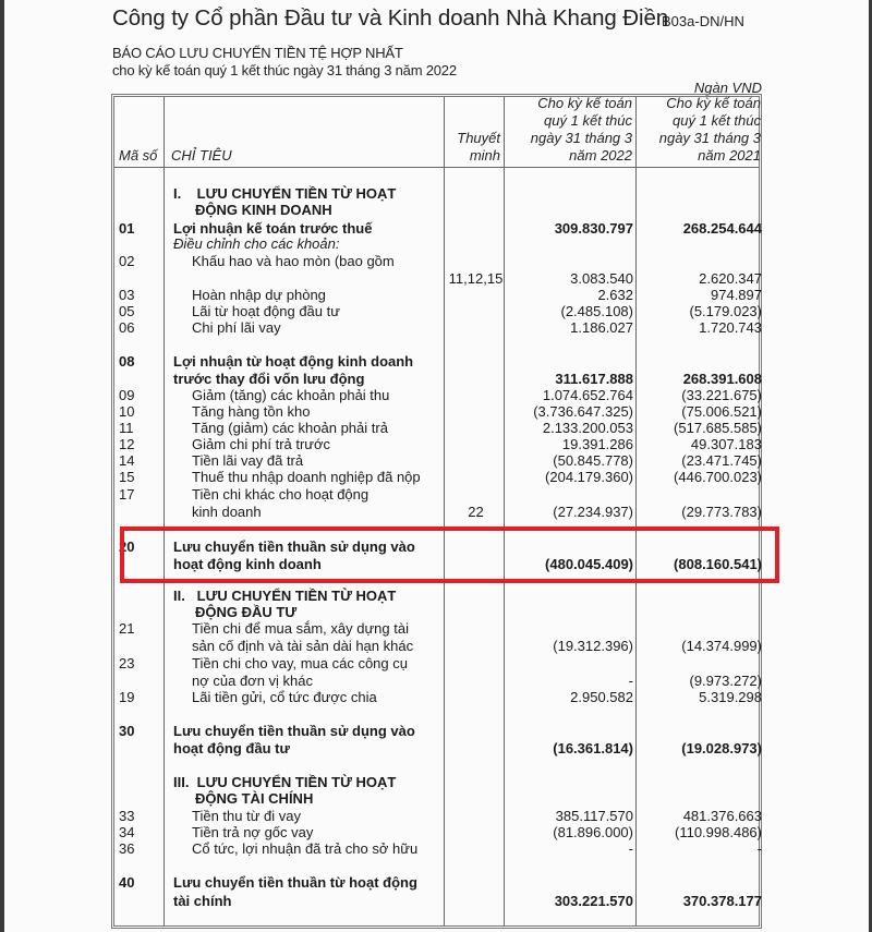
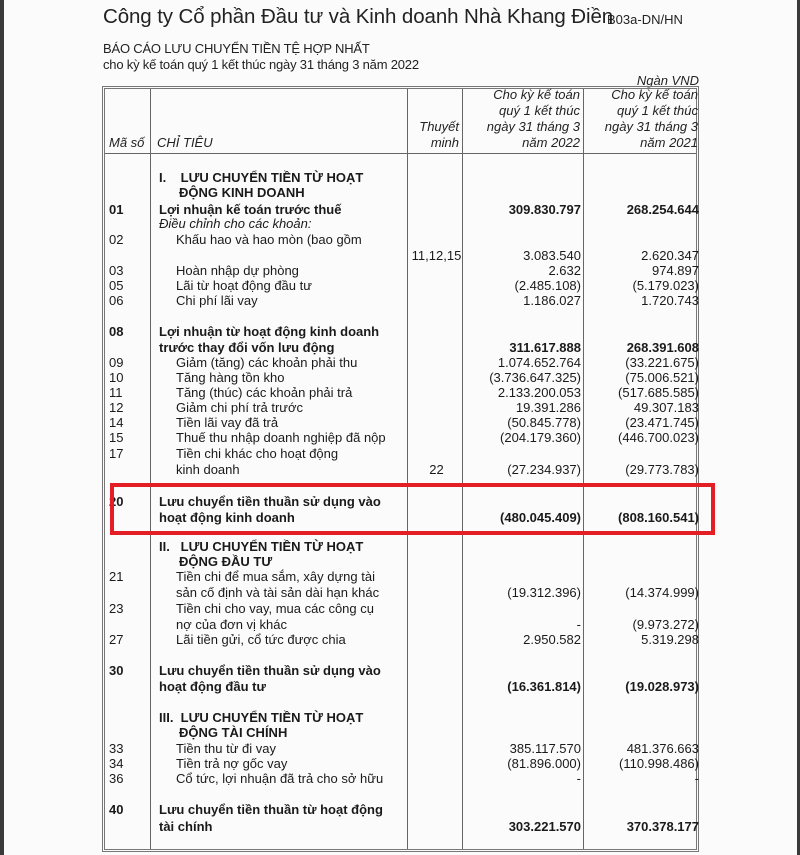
  Công ty Cổ phần Đầu tư và Kinh doanh Nhà Khang Điền
  B03a-DN/HN
  BÁO CÁO LƯU CHUYỂN TIỀN TỆ HỢP NHẤT
  cho kỳ kế toán quý 1 kết thúc ngày 31 tháng 3 năm 2022
  Ngàn VND
  Mã số
  CHỈ TIÊU
  Thuyết
  minh
  Cho kỳ kế toán
  quý 1 kết thúc
  ngày 31 tháng 3
  năm 2022
  Cho kỳ kế toán
  quý 1 kết thúc
  ngày 31 tháng 3
  năm 2021
  I. LƯU CHUYỂN TIỀN TỪ HOẠT
  ĐỘNG KINH DOANH
  01
  Lợi nhuận kế toán trước thuế
  309.830.797
  268.254.644
  Điều chỉnh cho các khoản:
  02
  Khấu hao và hao mòn (bao gồm
  11,12,15
  3.083.540
  2.620.347
  03
  Hoàn nhập dự phòng
  2.632
  974.897
  05
  Lãi từ hoạt động đầu tư
  (2.485.108)
  (5.179.023)
  06
  Chi phí lãi vay
  1.186.027
  1.720.743
  08
  Lợi nhuận từ hoạt động kinh doanh
  trước thay đổi vốn lưu động
  311.617.888
  268.391.608
  09
  Giảm (tăng) các khoản phải thu
  1.074.652.764
  (33.221.675)
  10
  Tăng hàng tồn kho
  (3.736.647.325)
  (75.006.521)
  11
- Tăng (giảm) các khoản phải trả
+ Tăng (thúc) các khoản phải trả
  2.133.200.053
  (517.685.585)
  12
  Giảm chi phí trả trước
  19.391.286
  49.307.183
  14
  Tiền lãi vay đã trả
  (50.845.778)
  (23.471.745)
  15
  Thuế thu nhập doanh nghiệp đã nộp
  (204.179.360)
  (446.700.023)
  17
  Tiền chi khác cho hoạt động
  kinh doanh
  22
  (27.234.937)
  (29.773.783)
  20
  Lưu chuyển tiền thuần sử dụng vào
  hoạt động kinh doanh
  (480.045.409)
  (808.160.541)
  II. LƯU CHUYỂN TIỀN TỪ HOẠT
  ĐỘNG ĐẦU TƯ
  21
  Tiền chi để mua sắm, xây dựng tài
  sản cố định và tài sản dài hạn khác
  (19.312.396)
  (14.374.999)
  23
  Tiền chi cho vay, mua các công cụ
  nợ của đơn vị khác
  -
  (9.973.272)
- 19
+ 27
  Lãi tiền gửi, cổ tức được chia
  2.950.582
  5.319.298
  30
  Lưu chuyển tiền thuần sử dụng vào
  hoạt động đầu tư
  (16.361.814)
  (19.028.973)
  III. LƯU CHUYỂN TIỀN TỪ HOẠT
  ĐỘNG TÀI CHÍNH
  33
  Tiền thu từ đi vay
  385.117.570
  481.376.663
  34
  Tiền trả nợ gốc vay
  (81.896.000)
  (110.998.486)
  36
  Cổ tức, lợi nhuận đã trả cho sở hữu
  -
  -
  40
  Lưu chuyển tiền thuần từ hoạt động
  tài chính
  303.221.570
  370.378.177
